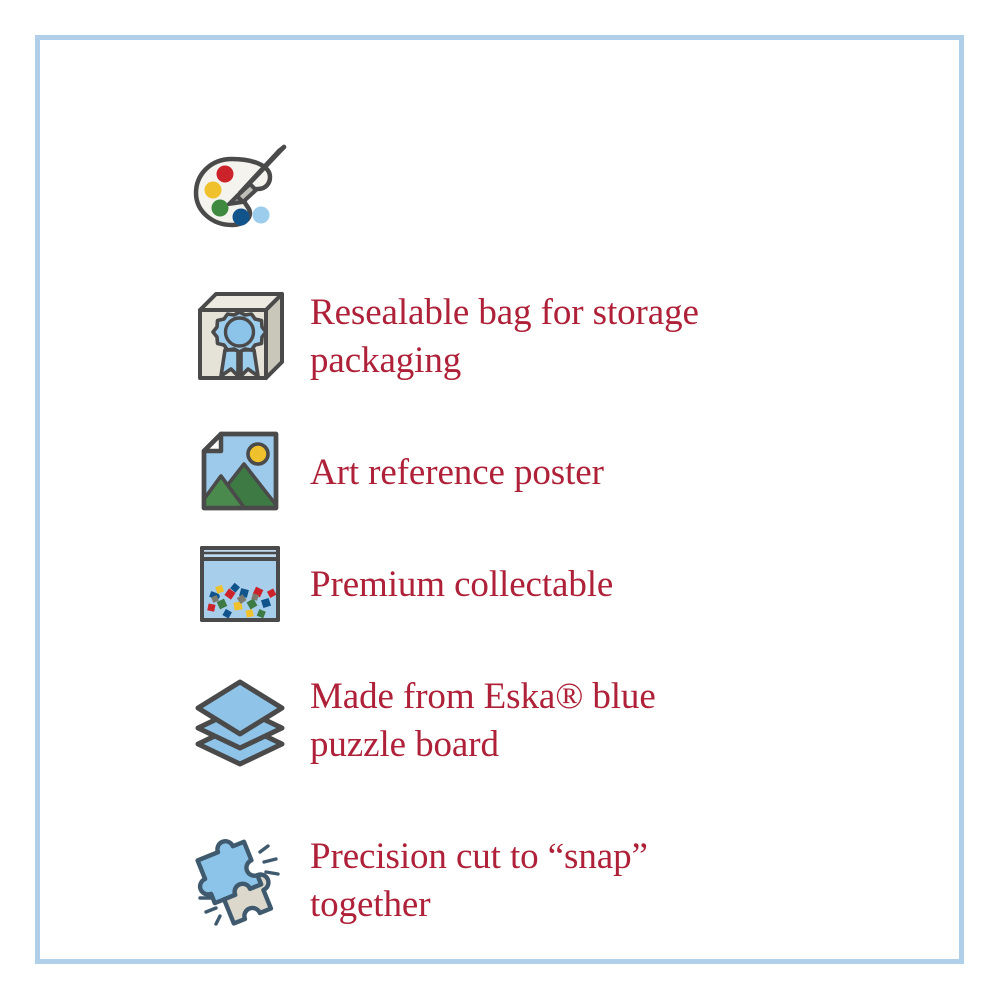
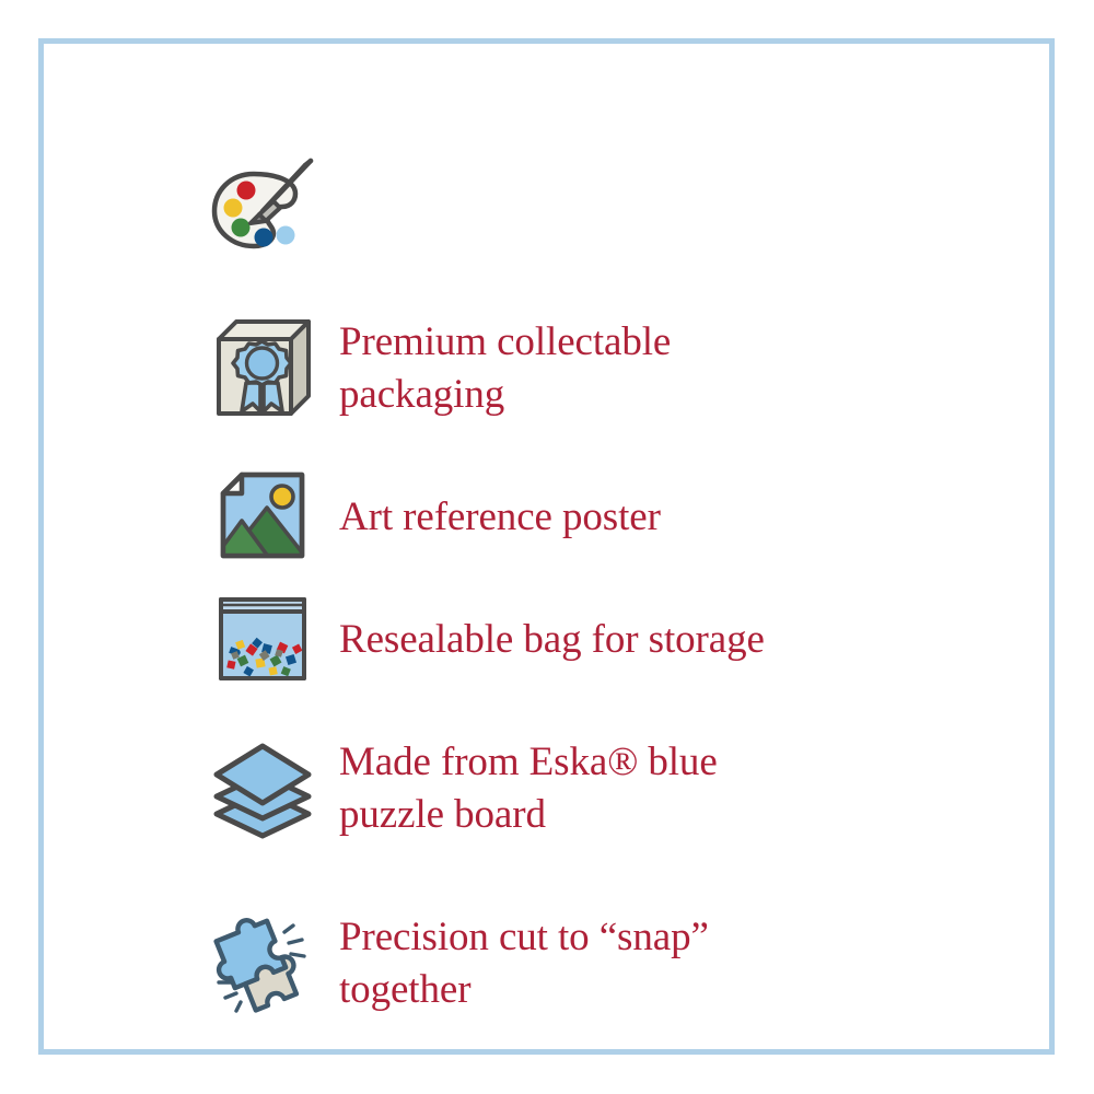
- Resealable bag for storage
+ Premium collectable
  packaging
  Art reference poster
- Premium collectable
+ Resealable bag for storage
  Made from Eska® blue
  puzzle board
  Precision cut to “snap”
  together
